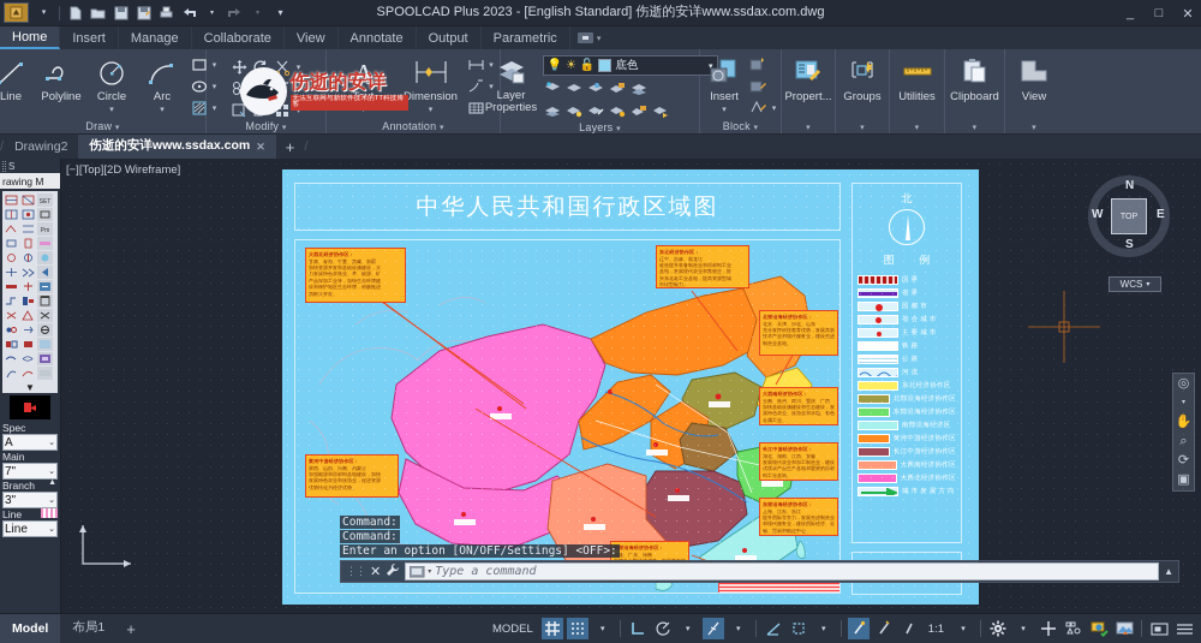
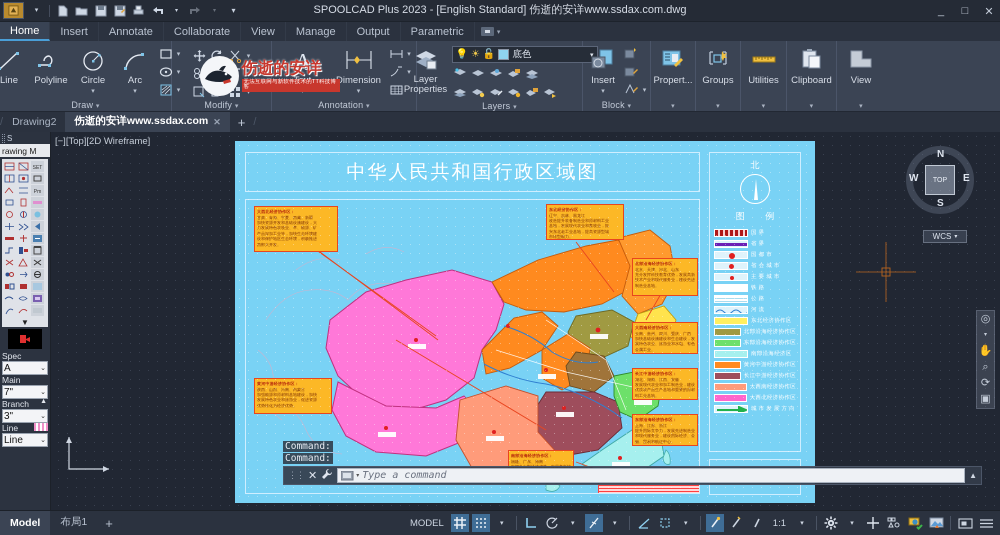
  ▾
  SPOOLCAD Plus 2023 - [English Standard] 伤逝的安详www.ssdax.com.dwg
  _
  □
  ✕
  Home
  Insert
- Manage
+ Annotate
  Collaborate
  View
- Annotate
+ Manage
  Output
  Parametric
  Line
  Polyline
  Circle
  Arc
  Draw
  Modify
  A
  imension
  Annotation
  Layer
  Properties
  💡
  ☀
  🔓
  底色
  Layers
  Insert
  Block
  Propert...
  Groups
  Utilities
  Clipboard
  View
  伤逝的安详
  /
  Drawing2
  伤逝的安详www.ssdax.com
  ✕
  +
  /
  S
  rawing M
  ▼
  Spec
  A
  Main
  7"
  Branch
  3"
  Line
  Line
  [−][Top][2D Wireframe]
  N
  S
  E
  W
  WCS
  ◎
  ✋
  ⌕
  ⟳
  ▣
  Command:
  Command:
- Enter an option [ON/OFF/Settings] <OFF>:
  ⋮⋮
  ✕
  Type a command
  ▲
  Model
  布局1
  +
  MODEL
  1:1
